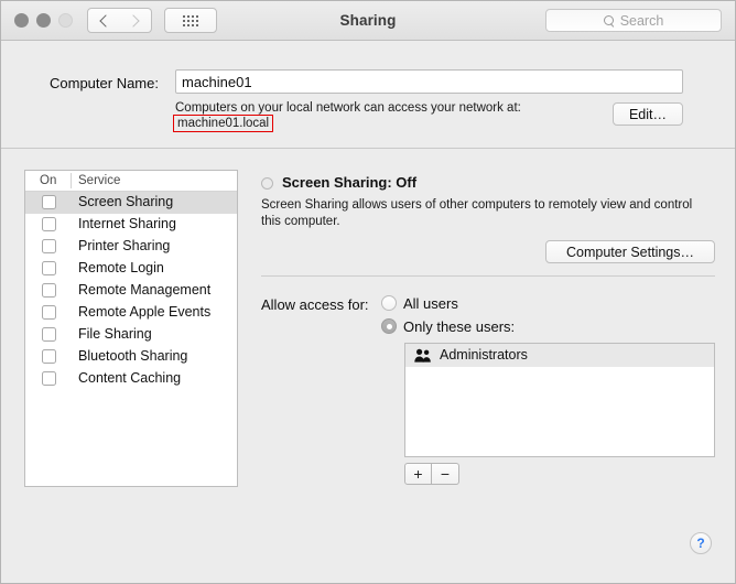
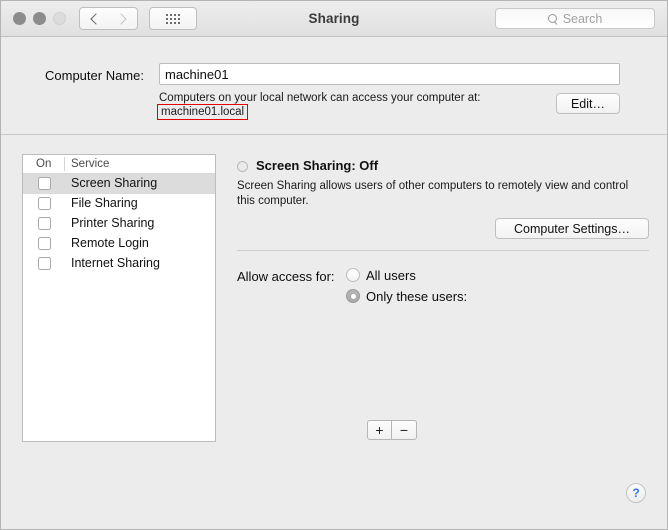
  Sharing
  Search
  Computer Name:
  machine01
- Computers on your local network can access your network at:
+ Computers on your local network can access your computer at:
  machine01.local
  Edit…
  On
  Service
  Screen Sharing
- Internet Sharing
+ File Sharing
  Printer Sharing
  Remote Login
- Remote Management
- Remote Apple Events
- File Sharing
+ Internet Sharing
- Bluetooth Sharing
- Content Caching
  Screen Sharing: Off
  Screen Sharing allows users of other computers to remotely view and control this computer.
  Computer Settings…
  Allow access for:
  All users
  Only these users:
- Administrators
  +
  −
  ?
